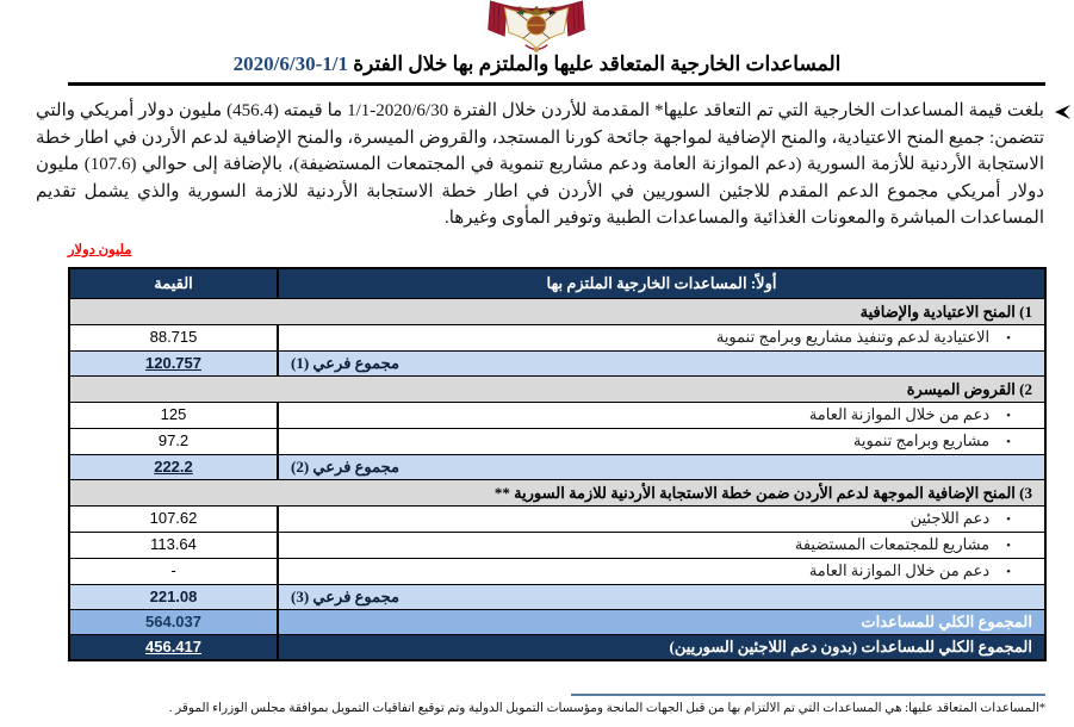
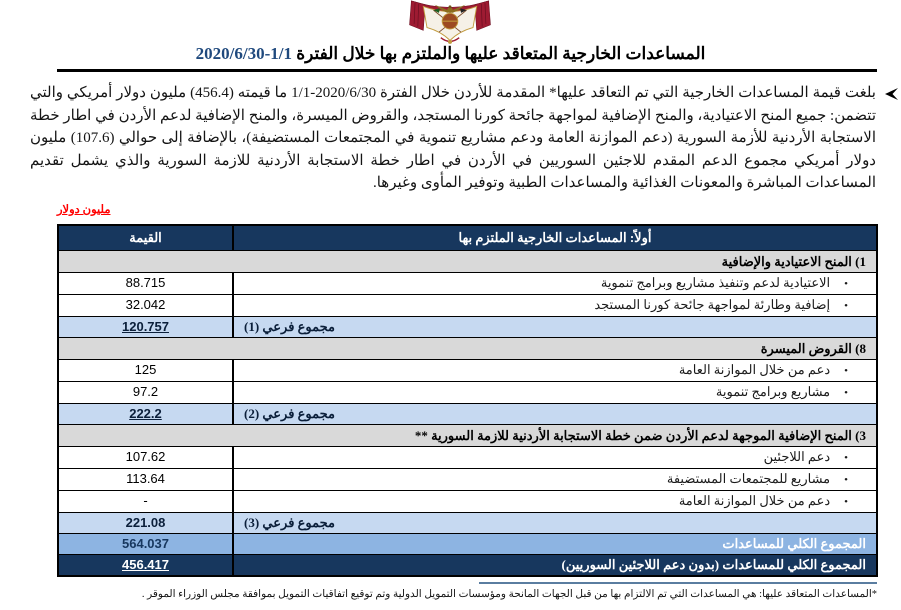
  المساعدات الخارجية المتعاقد عليها والملتزم بها خلال الفترة 2020/6/30-1/1
  بلغت قيمة المساعدات الخارجية التي تم التعاقد عليها* المقدمة للأردن خلال الفترة 2020/6/30-1/1 ما قيمته (456.4) مليون دولار أمريكي والتي تتضمن: جميع المنح الاعتيادية، والمنح الإضافية لمواجهة جائحة كورنا المستجد، والقروض الميسرة، والمنح الإضافية لدعم الأردن في اطار خطة الاستجابة الأردنية للأزمة السورية (دعم الموازنة العامة ودعم مشاريع تنموية في المجتمعات المستضيفة)، بالإضافة إلى حوالي (107.6) مليون دولار أمريكي مجموع الدعم المقدم للاجئين السوريين في الأردن في اطار خطة الاستجابة الأردنية للازمة السورية والذي يشمل تقديم المساعدات المباشرة والمعونات الغذائية والمساعدات الطبية وتوفير المأوى وغيرها.
  مليون دولار
  القيمة
  أولاً: المساعدات الخارجية الملتزم بها
  1) المنح الاعتيادية والإضافية
  88.715
  •الاعتيادية لدعم وتنفيذ مشاريع وبرامج تنموية
+ 32.042
+ •إضافية وطارئة لمواجهة جائحة كورنا المستجد
  120.757
  مجموع فرعي (1)
- 2) القروض الميسرة
+ 8) القروض الميسرة
  125
  •دعم من خلال الموازنة العامة
  97.2
  •مشاريع وبرامج تنموية
  222.2
  مجموع فرعي (2)
  3) المنح الإضافية الموجهة لدعم الأردن ضمن خطة الاستجابة الأردنية للازمة السورية **
  107.62
  •دعم اللاجئين
  113.64
  •مشاريع للمجتمعات المستضيفة
  -
  •دعم من خلال الموازنة العامة
  221.08
  مجموع فرعي (3)
  564.037
  المجموع الكلي للمساعدات
  456.417
  المجموع الكلي للمساعدات (بدون دعم اللاجئين السوريين)
  *المساعدات المتعاقد عليها: هي المساعدات التي تم الالتزام بها من قبل الجهات المانحة ومؤسسات التمويل الدولية وتم توقيع اتفاقيات التمويل بموافقة مجلس الوزراء الموقر .
